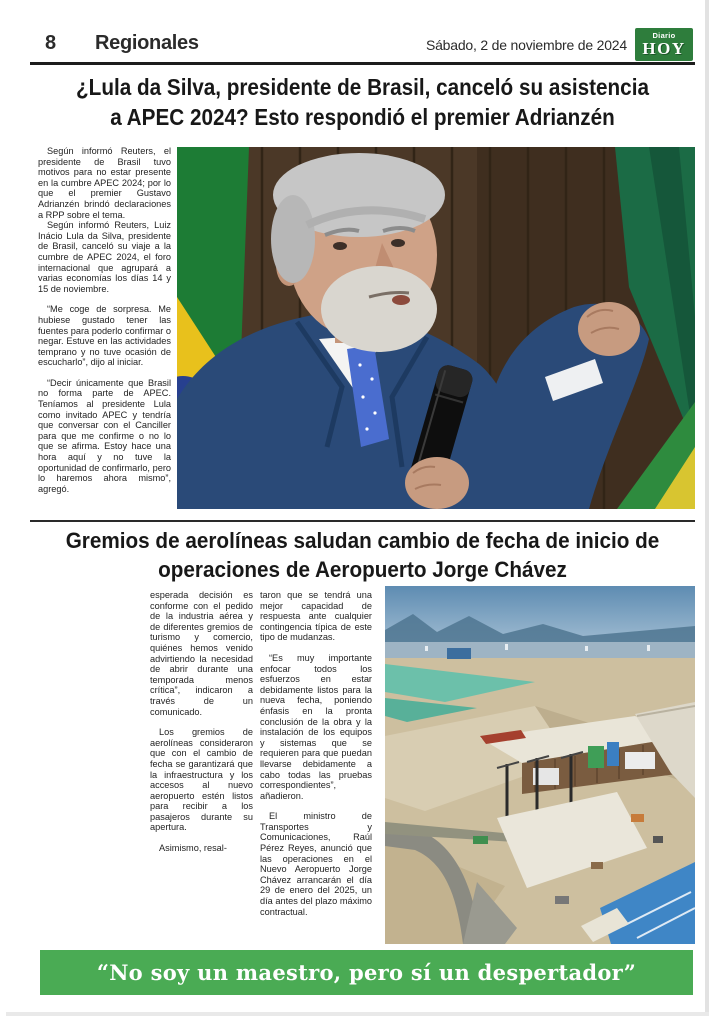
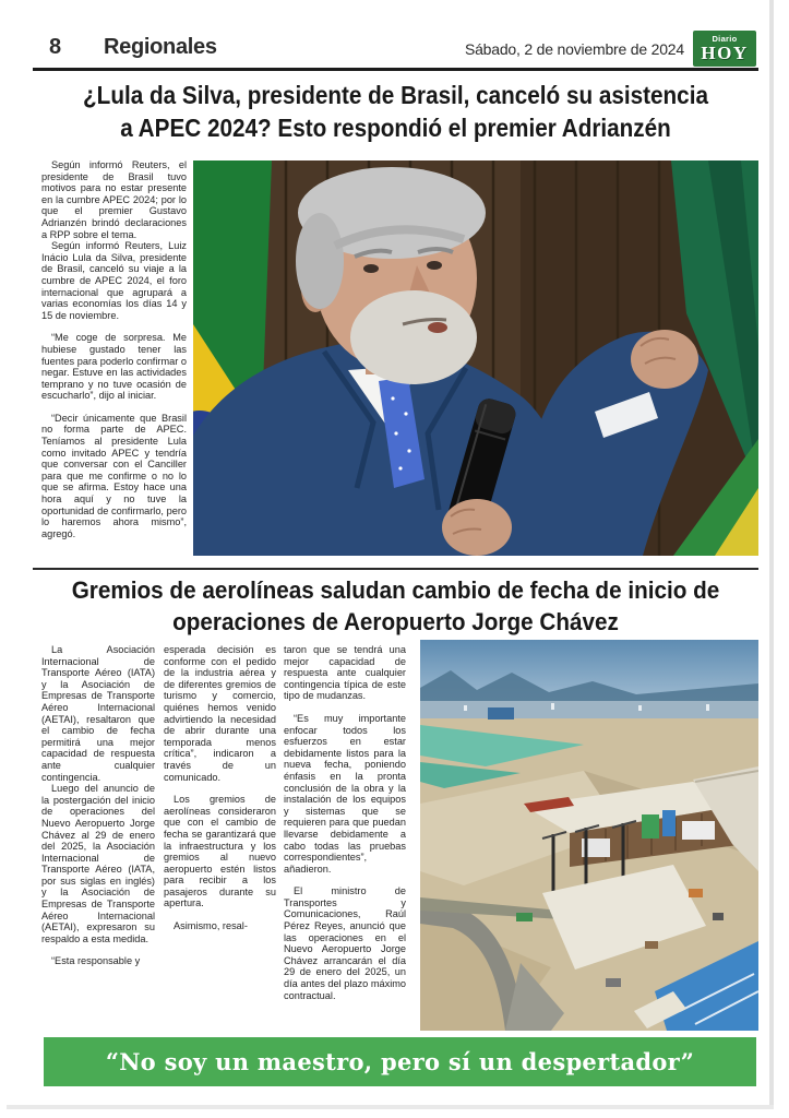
  8
  Regionales
  Sábado, 2 de noviembre de 2024
  Diario
  HOY
  ¿Lula da Silva, presidente de Brasil, canceló su asistencia
  a APEC 2024? Esto respondió el premier Adrianzén
  Según informó Reuters, el presidente de Brasil tuvo motivos para no estar presente en la cumbre APEC 2024; por lo que el premier Gustavo Adrianzén brindó declaraciones a RPP sobre el tema.
  Según informó Reuters, Luiz Inácio Lula da Silva, presidente de Brasil, canceló su viaje a la cumbre de APEC 2024, el foro internacional que agrupará a varias economías los días 14 y 15 de noviembre.
  “Me coge de sorpresa. Me hubiese gustado tener las fuentes para poderlo confirmar o negar. Estuve en las actividades temprano y no tuve ocasión de escucharlo”, dijo al iniciar.
  “Decir únicamente que Brasil no forma parte de APEC. Teníamos al presidente Lula como invitado APEC y tendría que conversar con el Canciller para que me confirme o no lo que se afirma. Estoy hace una hora aquí y no tuve la oportunidad de confirmarlo, pero lo haremos ahora mismo”, agregó.
  Gremios de aerolíneas saludan cambio de fecha de inicio de
  operaciones de Aeropuerto Jorge Chávez
+ La Asociación Internacional de Transporte Aéreo (IATA) y la Asociación de Empresas de Transporte Aéreo Internacional (AETAI), resaltaron que el cambio de fecha permitirá una mejor capacidad de respuesta ante cualquier contingencia.
+ Luego del anuncio de la postergación del inicio de operaciones del Nuevo Aeropuerto Jorge Chávez al 29 de enero del 2025, la Asociación Internacional de Transporte Aéreo (IATA, por sus siglas en inglés) y la Asociación de Empresas de Transporte Aéreo Internacional (AETAI), expresaron su respaldo a esta medida.
+ “Esta responsable y
  esperada decisión es conforme con el pedido de la industria aérea y de diferentes gremios de turismo y comercio, quiénes hemos venido advirtiendo la necesidad de abrir durante una temporada menos crítica”, indicaron a través de un comunicado.
- Los gremios de aerolíneas consideraron que con el cambio de fecha se garantizará que la infraestructura y los accesos al nuevo aeropuerto estén listos para recibir a los pasajeros durante su apertura.
+ Los gremios de aerolíneas consideraron que con el cambio de fecha se garantizará que la infraestructura y los gremios al nuevo aeropuerto estén listos para recibir a los pasajeros durante su apertura.
  Asimismo, resal-
  taron que se tendrá una mejor capacidad de respuesta ante cualquier contingencia típica de este tipo de mudanzas.
  “Es muy importante enfocar todos los esfuerzos en estar debidamente listos para la nueva fecha, poniendo énfasis en la pronta conclusión de la obra y la instalación de los equipos y sistemas que se requieren para que puedan llevarse debidamente a cabo todas las pruebas correspondientes”, añadieron.
  El ministro de Transportes y Comunicaciones, Raúl Pérez Reyes, anunció que las operaciones en el Nuevo Aeropuerto Jorge Chávez arrancarán el día 29 de enero del 2025, un día antes del plazo máximo contractual.
  “No soy un maestro, pero sí un despertador”
